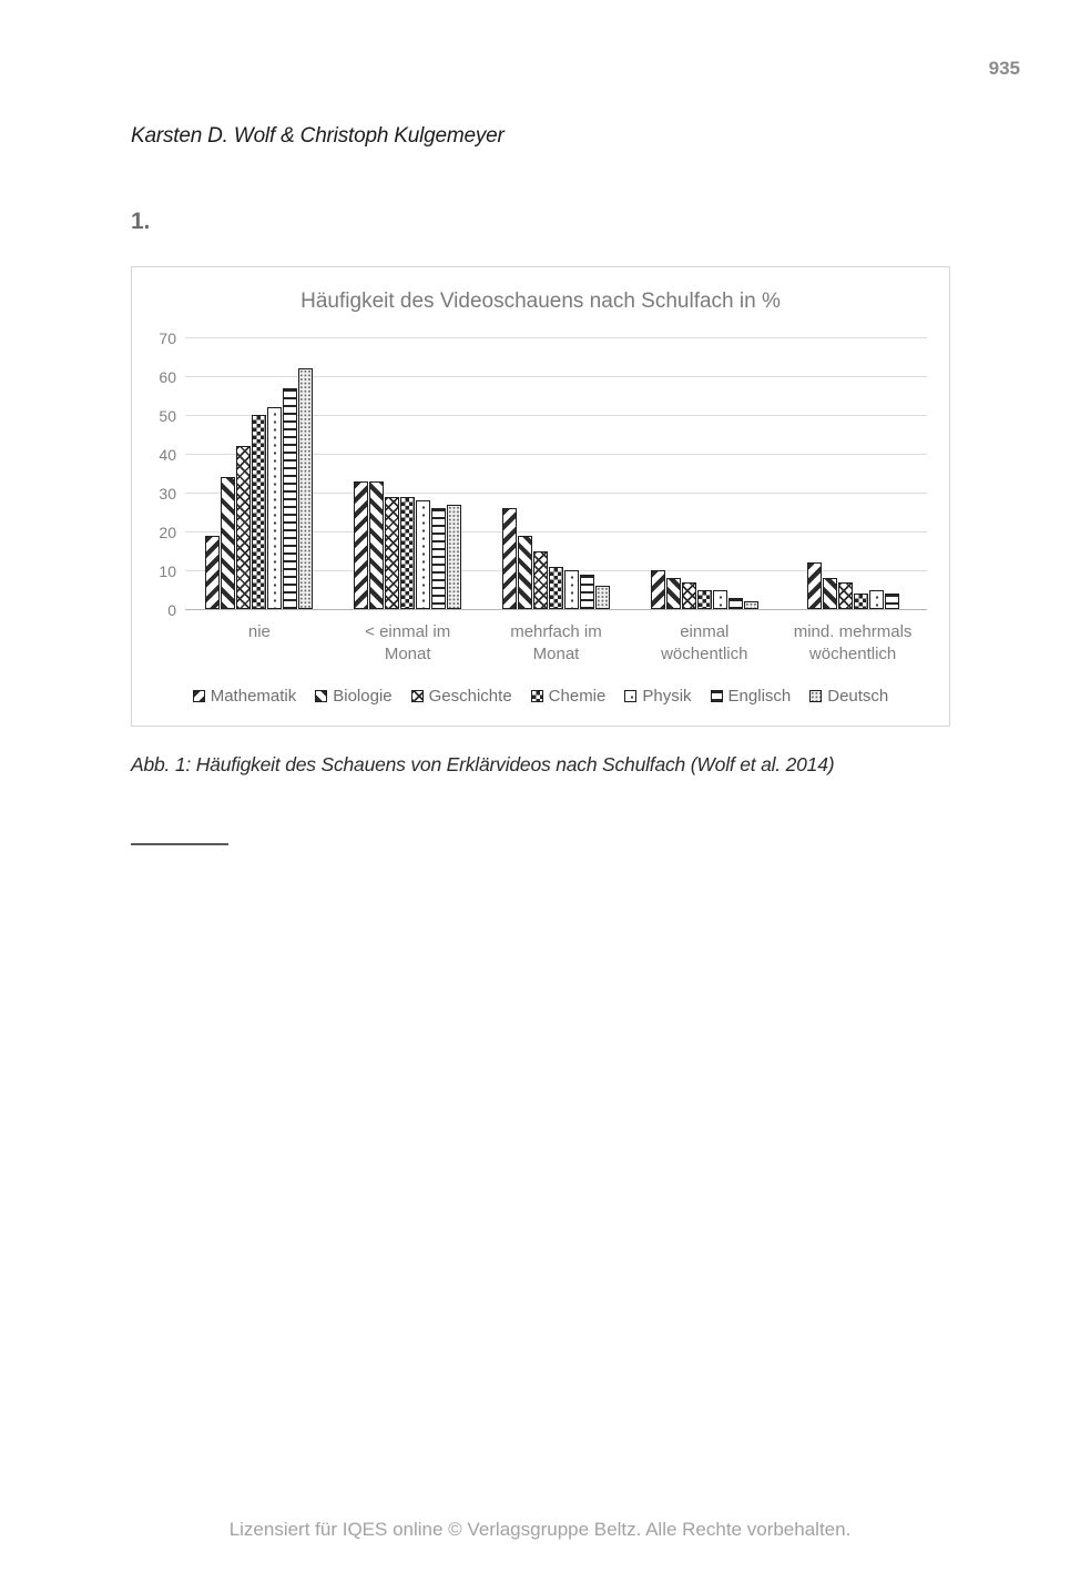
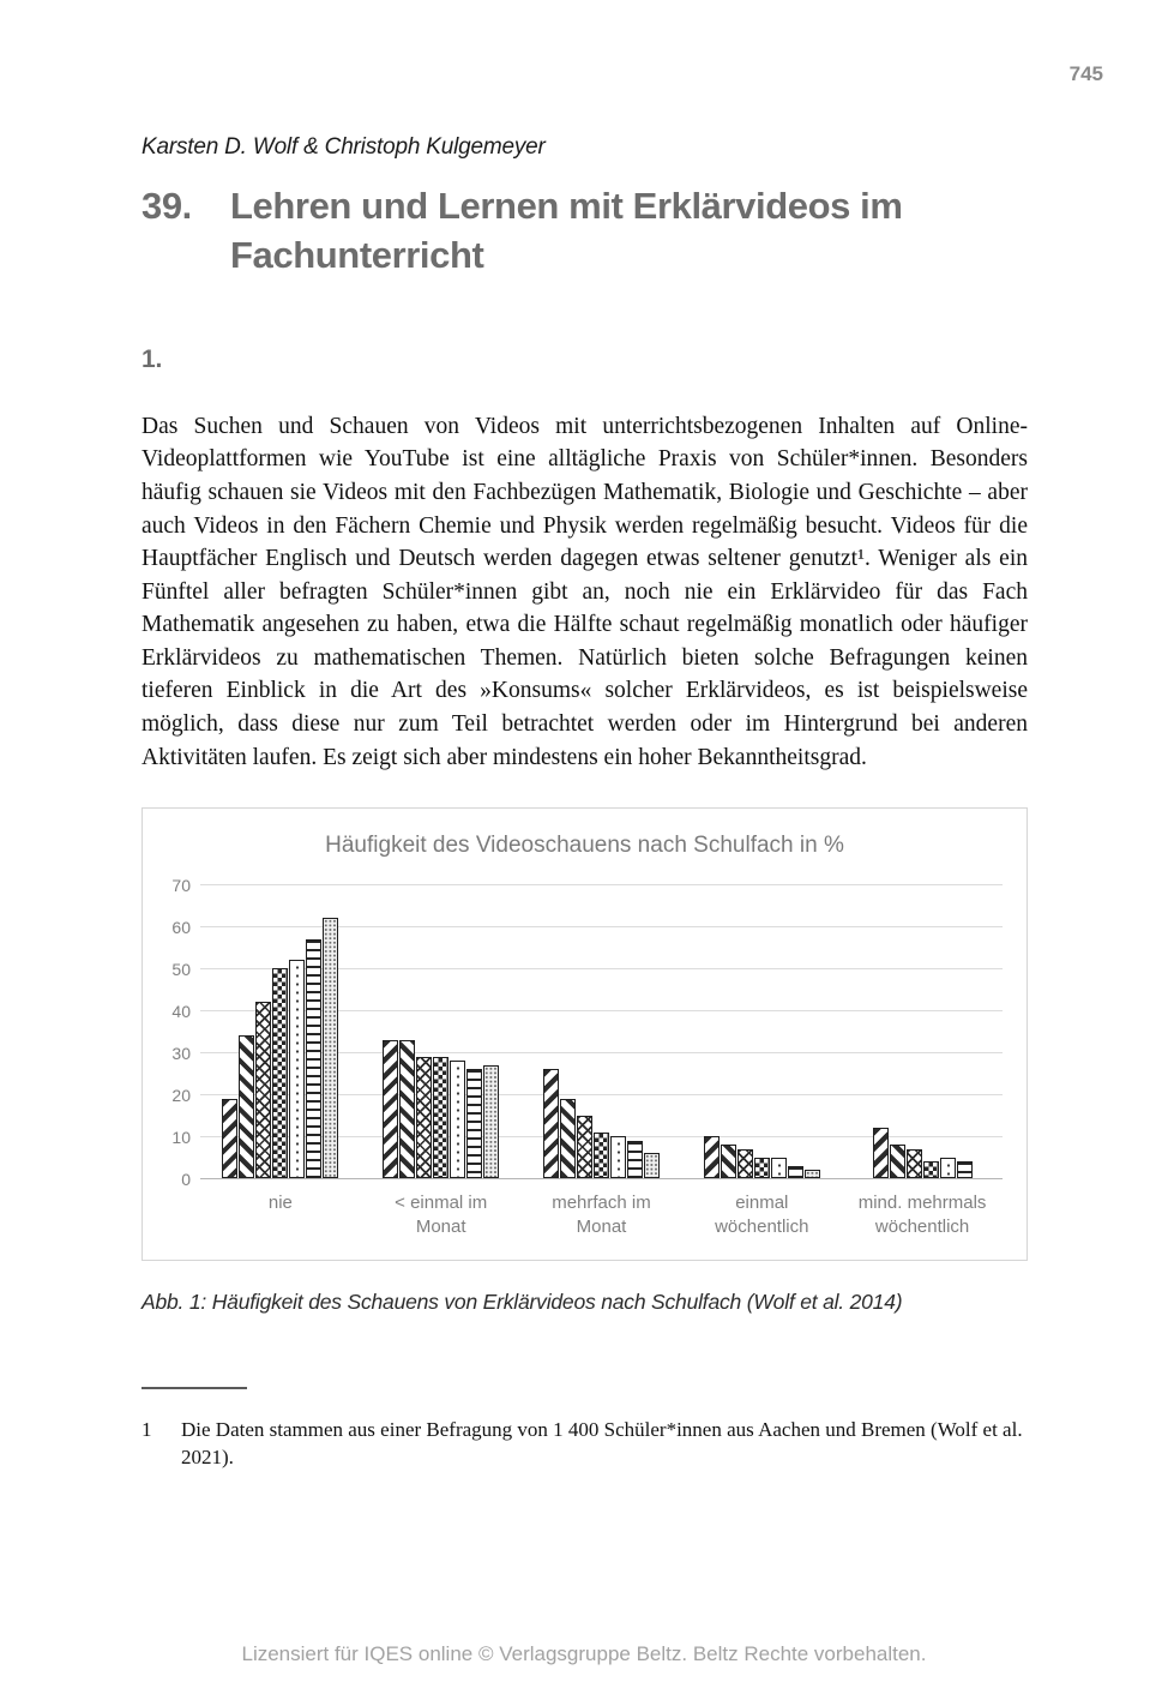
- 935
+ 745
  Karsten D. Wolf & Christoph Kulgemeyer
+ 39.
+ Lehren und Lernen mit Erklärvideos im Fachunterricht
  1.
+ Das Suchen und Schauen von Videos mit unterrichtsbezogenen Inhalten auf Online-Videoplattformen wie YouTube ist eine alltägliche Praxis von Schüler*innen. Besonders häufig schauen sie Videos mit den Fachbezügen Mathematik, Biologie und Geschichte – aber auch Videos in den Fächern Chemie und Physik werden regelmäßig besucht. Videos für die Hauptfächer Englisch und Deutsch werden dagegen etwas seltener genutzt¹. Weniger als ein Fünftel aller befragten Schüler*innen gibt an, noch nie ein Erklärvideo für das Fach Mathematik angesehen zu haben, etwa die Hälfte schaut regelmäßig monatlich oder häufiger Erklärvideos zu mathematischen Themen. Natürlich bieten solche Befragungen keinen tieferen Einblick in die Art des »Konsums« solcher Erklärvideos, es ist beispielsweise möglich, dass diese nur zum Teil betrachtet werden oder im Hintergrund bei anderen Aktivitäten laufen. Es zeigt sich aber mindestens ein hoher Bekanntheitsgrad.
  Häufigkeit des Videoschauens nach Schulfach in %
  0
  10
  20
  30
  40
  50
  60
  70
  nie
  < einmal im Monat
  mehrfach im Monat
  einmal wöchentlich
  mind. mehrmals wöchentlich
- Mathematik
- Biologie
- Geschichte
- Chemie
- Physik
- Englisch
- Deutsch
  Abb. 1: Häufigkeit des Schauens von Erklärvideos nach Schulfach (Wolf et al. 2014)
+ 1
+ Die Daten stammen aus einer Befragung von 1 400 Schüler*innen aus Aachen und Bremen (Wolf et al. 2021).
- Lizensiert für IQES online © Verlagsgruppe Beltz. Alle Rechte vorbehalten.
+ Lizensiert für IQES online © Verlagsgruppe Beltz. Beltz Rechte vorbehalten.
